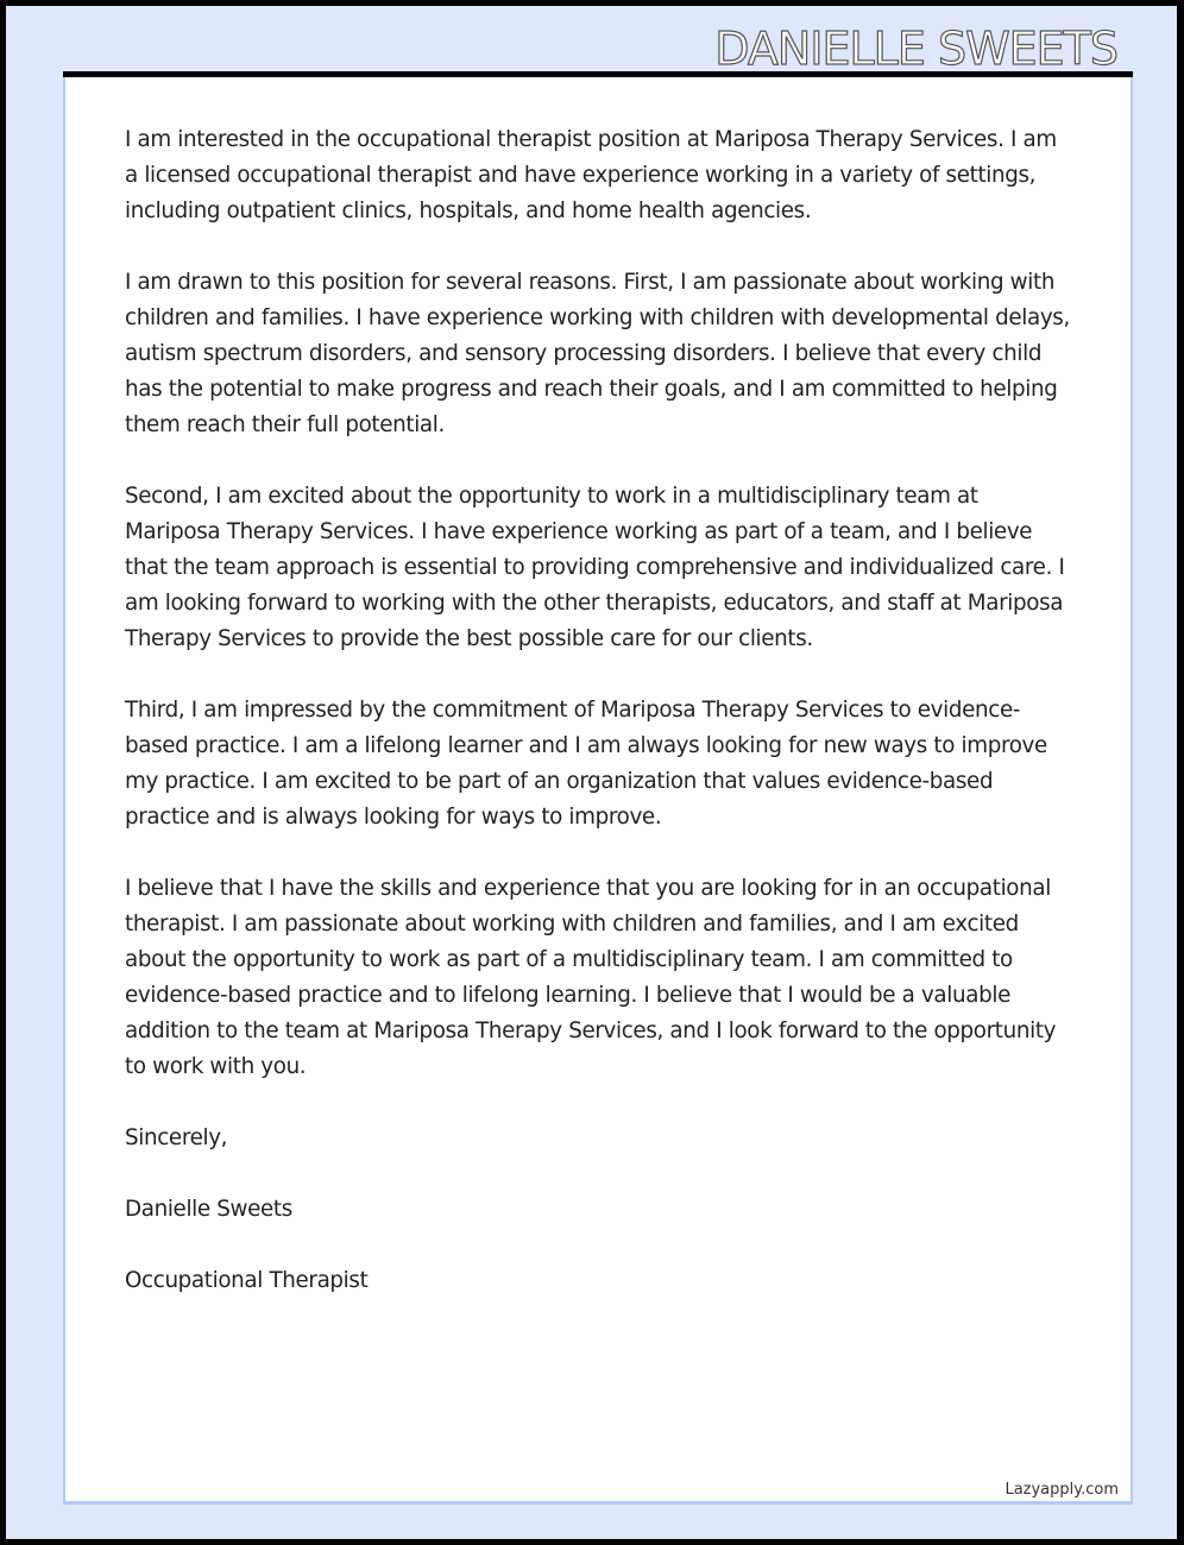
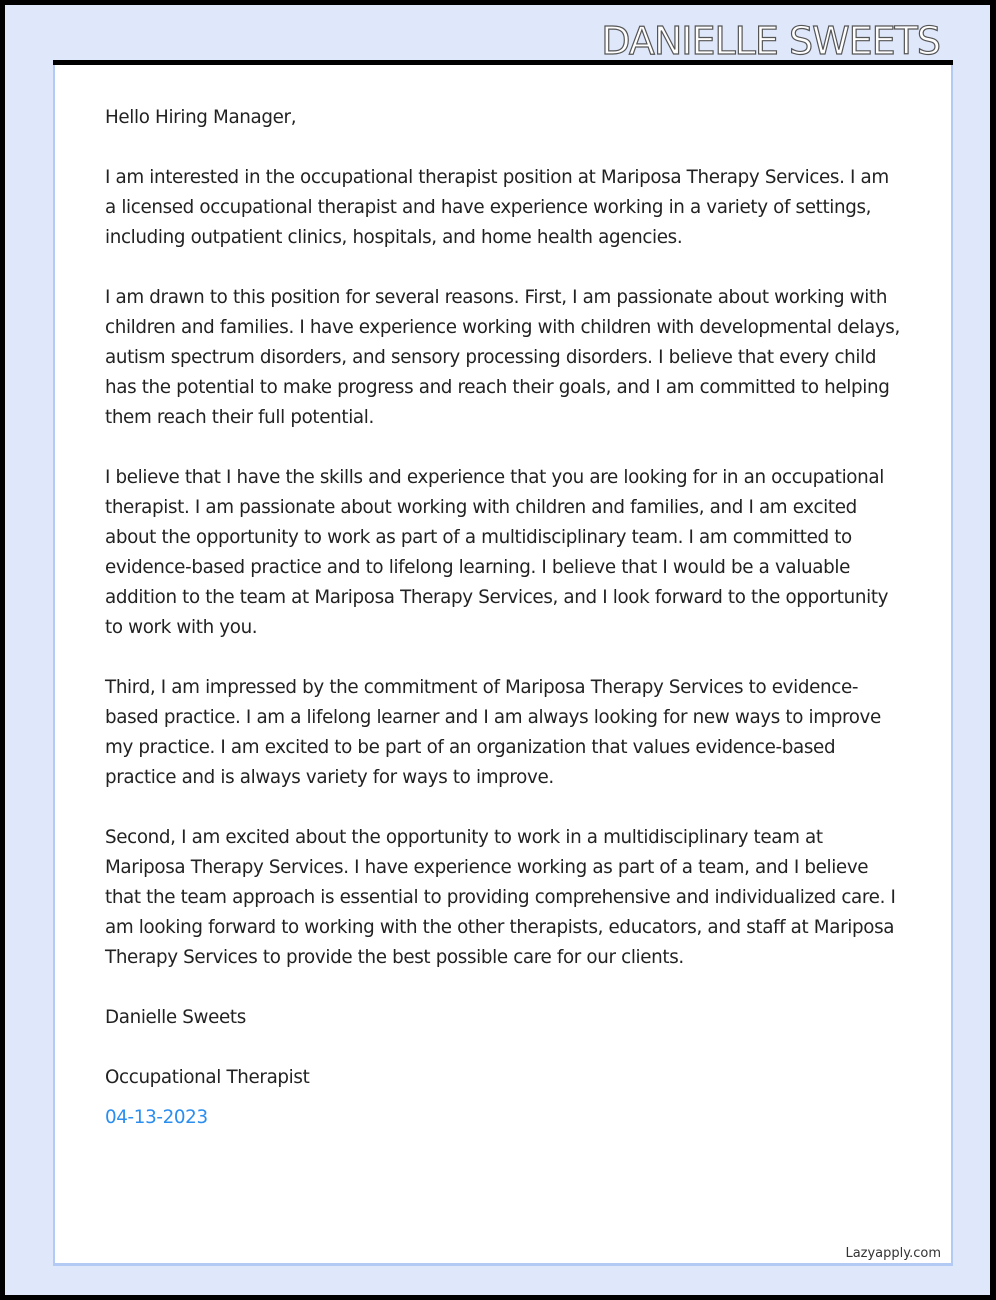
  DANIELLE SWEETS
+ Hello Hiring Manager,
  I am interested in the occupational therapist position at Mariposa Therapy Services. I am a licensed occupational therapist and have experience working in a variety of settings, including outpatient clinics, hospitals, and home health agencies.
  I am drawn to this position for several reasons. First, I am passionate about working with children and families. I have experience working with children with developmental delays, autism spectrum disorders, and sensory processing disorders. I believe that every child has the potential to make progress and reach their goals, and I am committed to helping them reach their full potential.
- Second, I am excited about the opportunity to work in a multidisciplinary team at Mariposa Therapy Services. I have experience working as part of a team, and I believe that the team approach is essential to providing comprehensive and individualized care. I am looking forward to working with the other therapists, educators, and staff at Mariposa Therapy Services to provide the best possible care for our clients.
+ I believe that I have the skills and experience that you are looking for in an occupational therapist. I am passionate about working with children and families, and I am excited about the opportunity to work as part of a multidisciplinary team. I am committed to evidence-based practice and to lifelong learning. I believe that I would be a valuable addition to the team at Mariposa Therapy Services, and I look forward to the opportunity to work with you.
- Third, I am impressed by the commitment of Mariposa Therapy Services to evidence-based practice. I am a lifelong learner and I am always looking for new ways to improve my practice. I am excited to be part of an organization that values evidence-based practice and is always looking for ways to improve.
+ Third, I am impressed by the commitment of Mariposa Therapy Services to evidence-based practice. I am a lifelong learner and I am always looking for new ways to improve my practice. I am excited to be part of an organization that values evidence-based practice and is always variety for ways to improve.
- I believe that I have the skills and experience that you are looking for in an occupational therapist. I am passionate about working with children and families, and I am excited about the opportunity to work as part of a multidisciplinary team. I am committed to evidence-based practice and to lifelong learning. I believe that I would be a valuable addition to the team at Mariposa Therapy Services, and I look forward to the opportunity to work with you.
+ Second, I am excited about the opportunity to work in a multidisciplinary team at Mariposa Therapy Services. I have experience working as part of a team, and I believe that the team approach is essential to providing comprehensive and individualized care. I am looking forward to working with the other therapists, educators, and staff at Mariposa Therapy Services to provide the best possible care for our clients.
- Sincerely,
  Danielle Sweets
  Occupational Therapist
+ 04-13-2023
  Lazyapply.com
